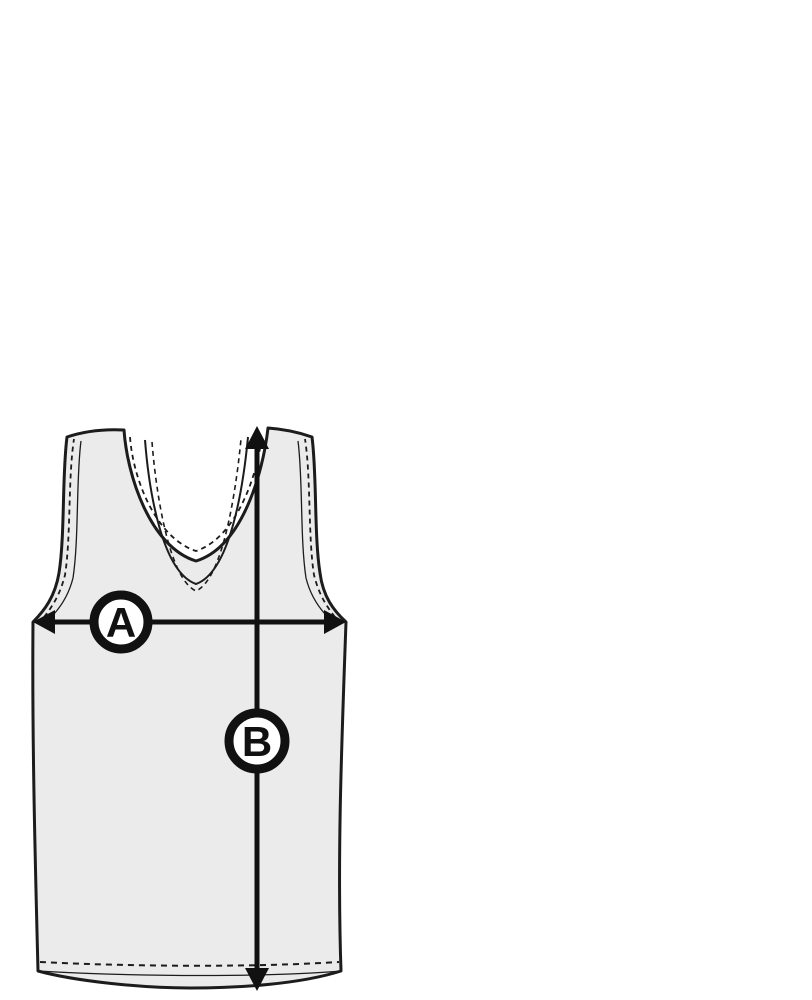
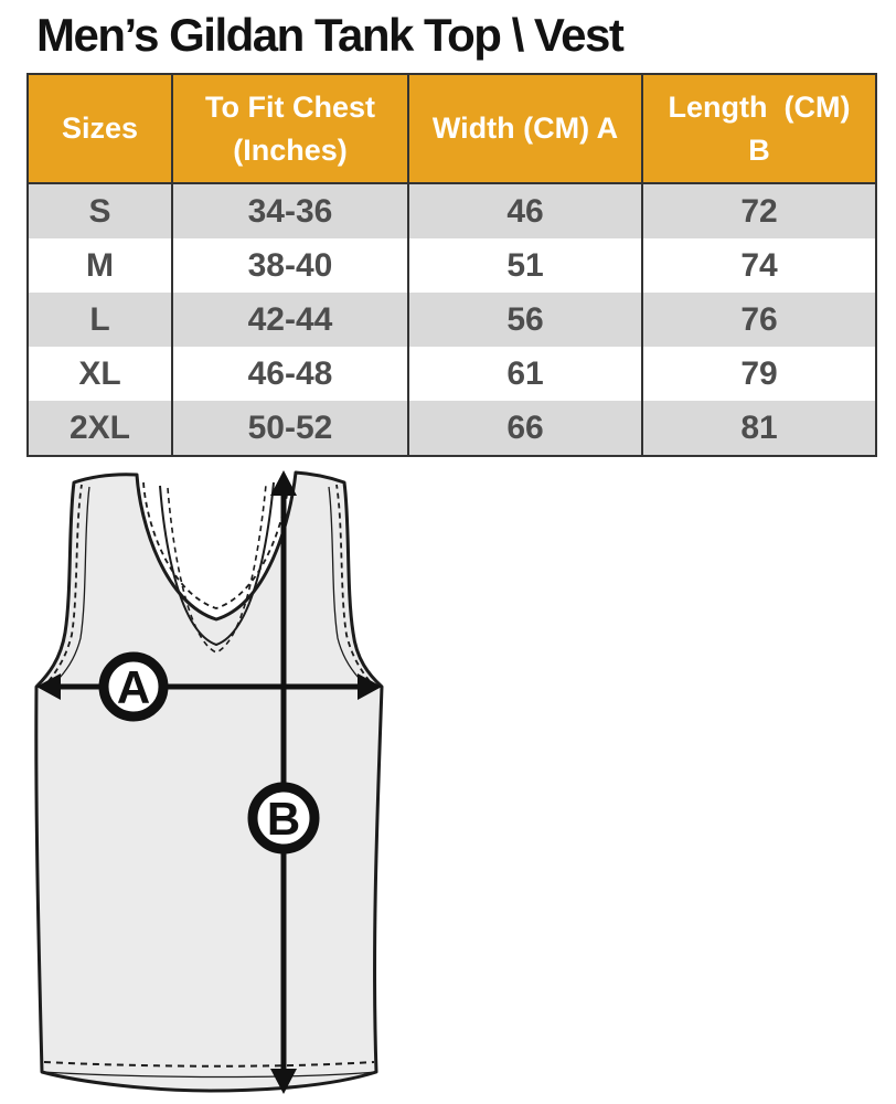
+ Men’s Gildan Tank Top \ Vest
+ Sizes	To Fit Chest (Inches)	Width (CM) A	Length (CM) B
+ S	34-36	46	72
+ M	38-40	51	74
+ L	42-44	56	76
+ XL	46-48	61	79
+ 2XL	50-52	66	81
  A
  B
